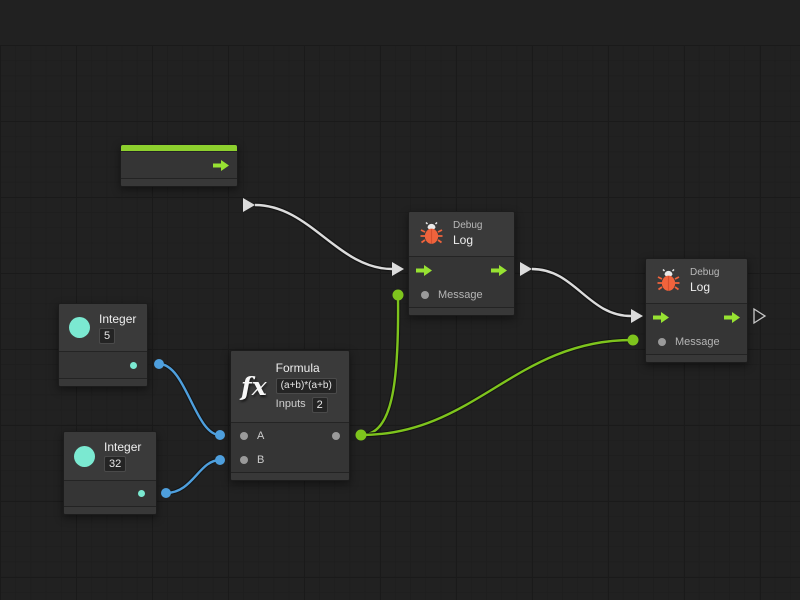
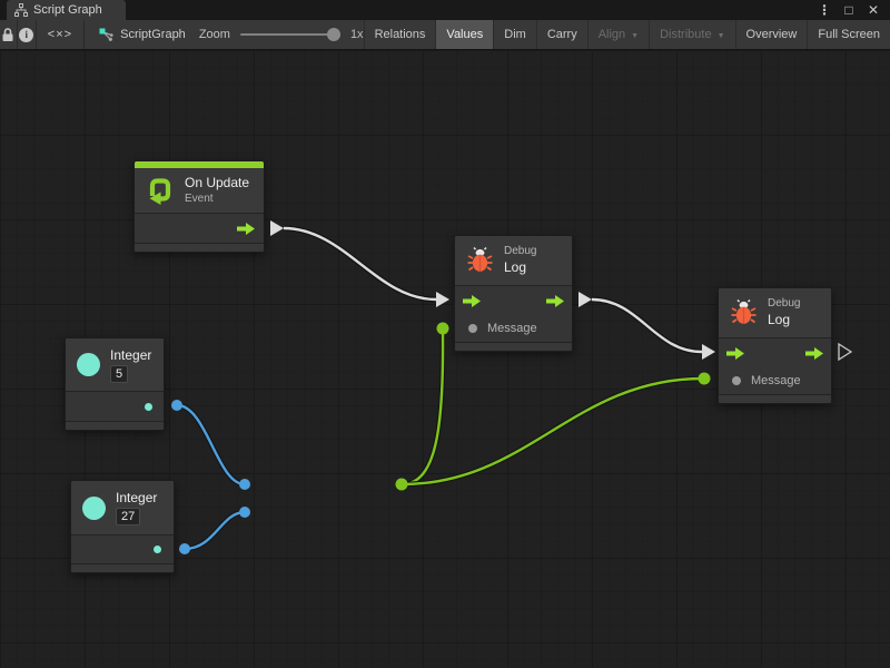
+ Script Graph
+ ⋮
+ □
+ ✕
+ i
+ <×>
+ ScriptGraph
+ Zoom
+ 1x
+ Relations
+ Values
+ Dim
+ Carry
+ Align
+ Distribute
+ Overview
+ Full Screen
+ On Update
+ Event
  Integer
  5
  Integer
- 32
+ 27
- fx
- Formula
- (a+b)*(a+b)
- Inputs
- 2
- A
- B
  Debug
  Log
  Message
  Debug
  Log
  Message
